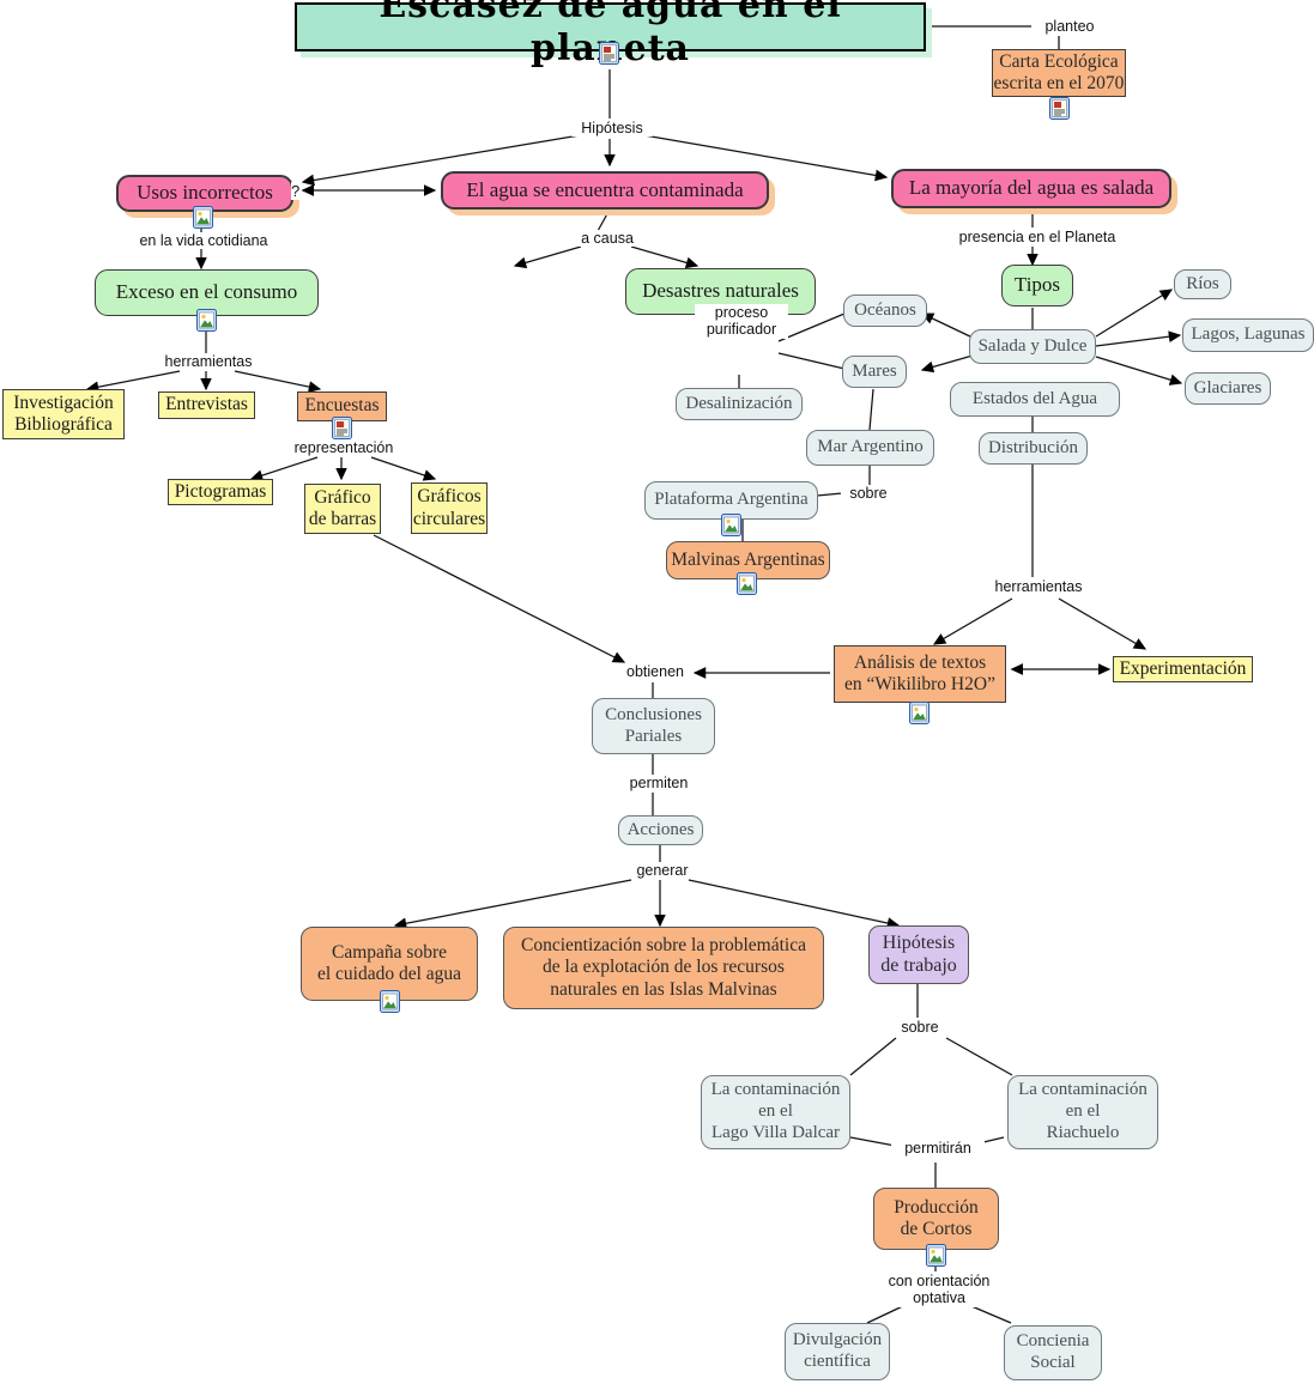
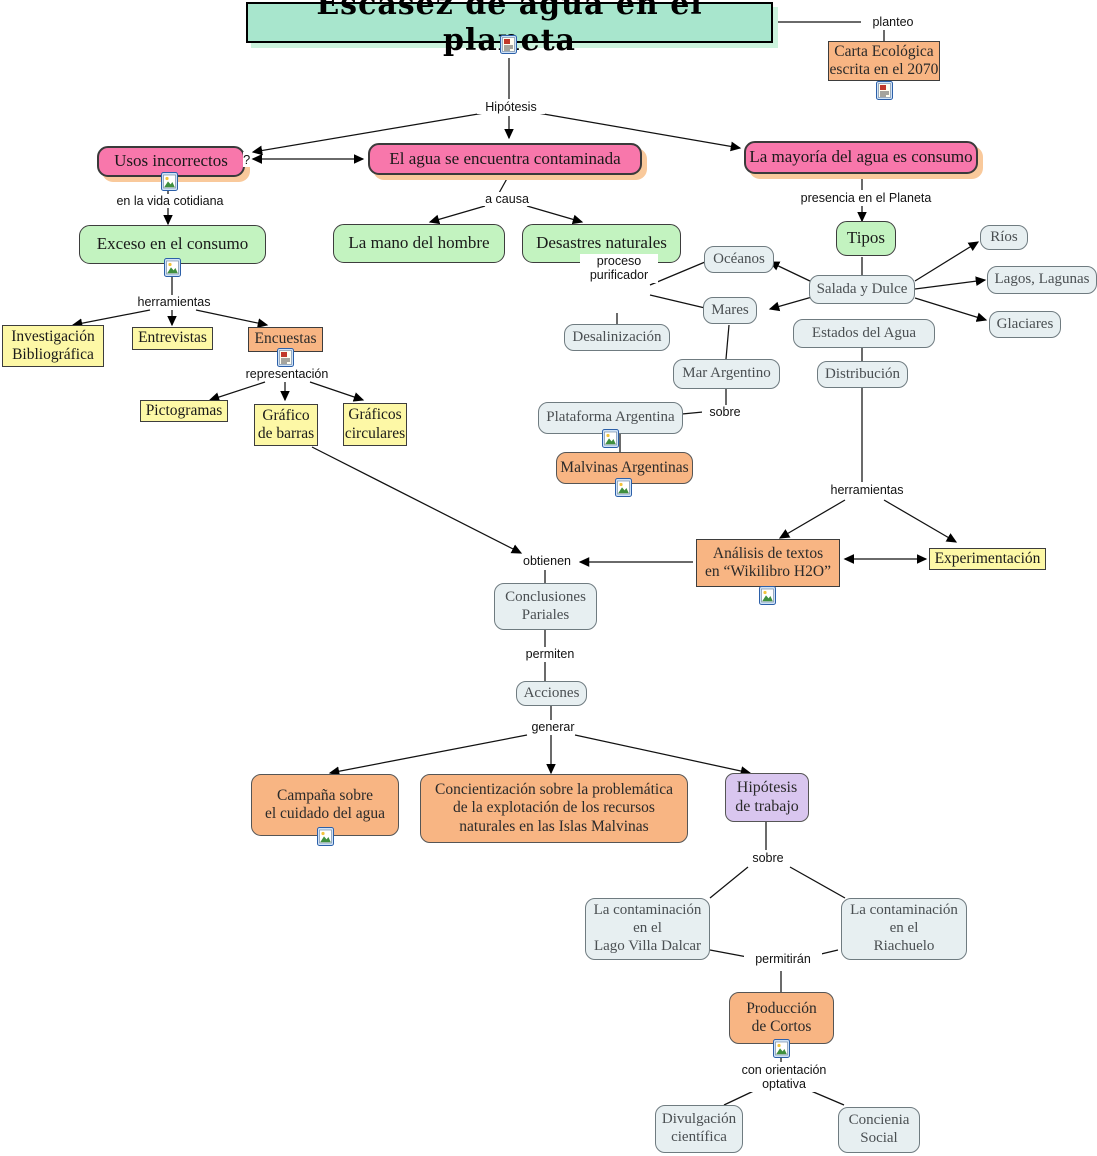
  Escasez de agua en el plaeta
  Carta Ecológica
  escrita en el 2070
  Usos incorrectos
  ?
  El agua se encuentra contaminada
- La mayoría del agua es salada
+ La mayoría del agua es consumo
  Exceso en el consumo
+ La mano del hombre
  Desastres naturales
  Tipos
  Investigación
  Bibliográfica
  Entrevistas
  Encuestas
  Pictogramas
  Gráfico
  de barras
  Gráficos
  circulares
  Océanos
  Mares
  Desalinización
  Mar Argentino
  Salada y Dulce
  Estados del Agua
  Distribución
  Ríos
  Lagos, Lagunas
  Glaciares
  Plataforma Argentina
  Malvinas Argentinas
  Análisis de textos
  en “Wikilibro H2O”
  Experimentación
  Conclusiones
  Pariales
  Acciones
  Campaña sobre
  el cuidado del agua
  Concientización sobre la problemática
  de la explotación de los recursos
  naturales en las Islas Malvinas
  Hipótesis
  de trabajo
  La contaminación
  en el
  Lago Villa Dalcar
  La contaminación
  en el
  Riachuelo
  Producción
  de Cortos
  Divulgación
  científica
  Concienia
  Social
  planteo
  Hipótesis
  en la vida cotidiana
  a causa
  presencia en el Planeta
  herramientas
  representación
  proceso
  purificador
  sobre
  herramientas
  obtienen
  permiten
  generar
  sobre
  permitirán
  con orientación
  optativa
